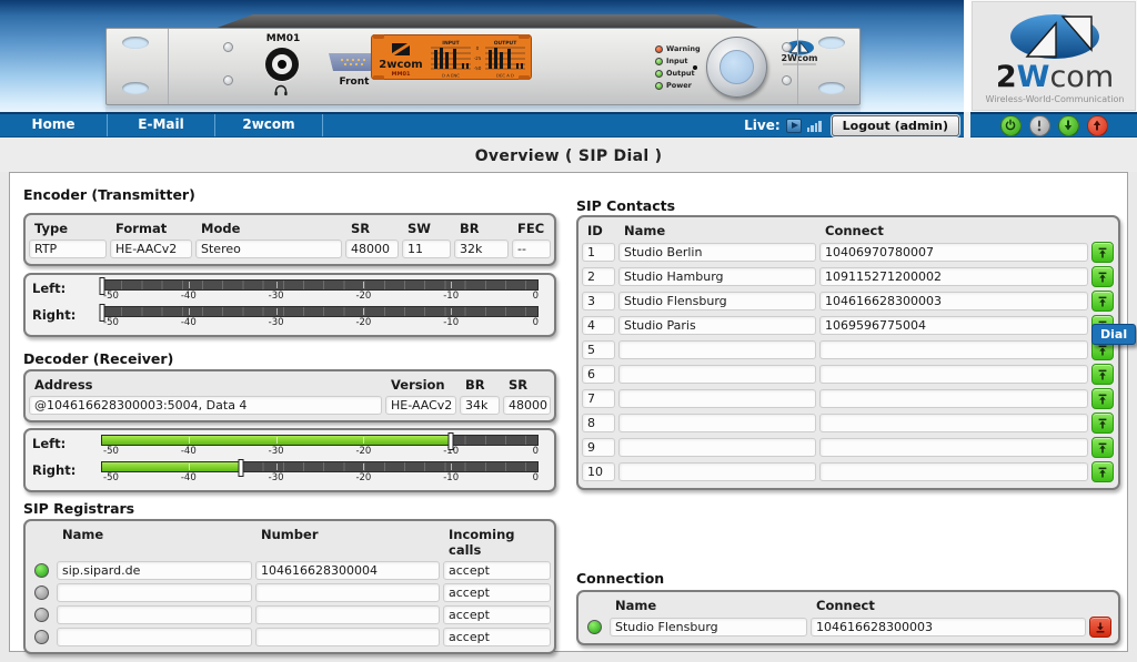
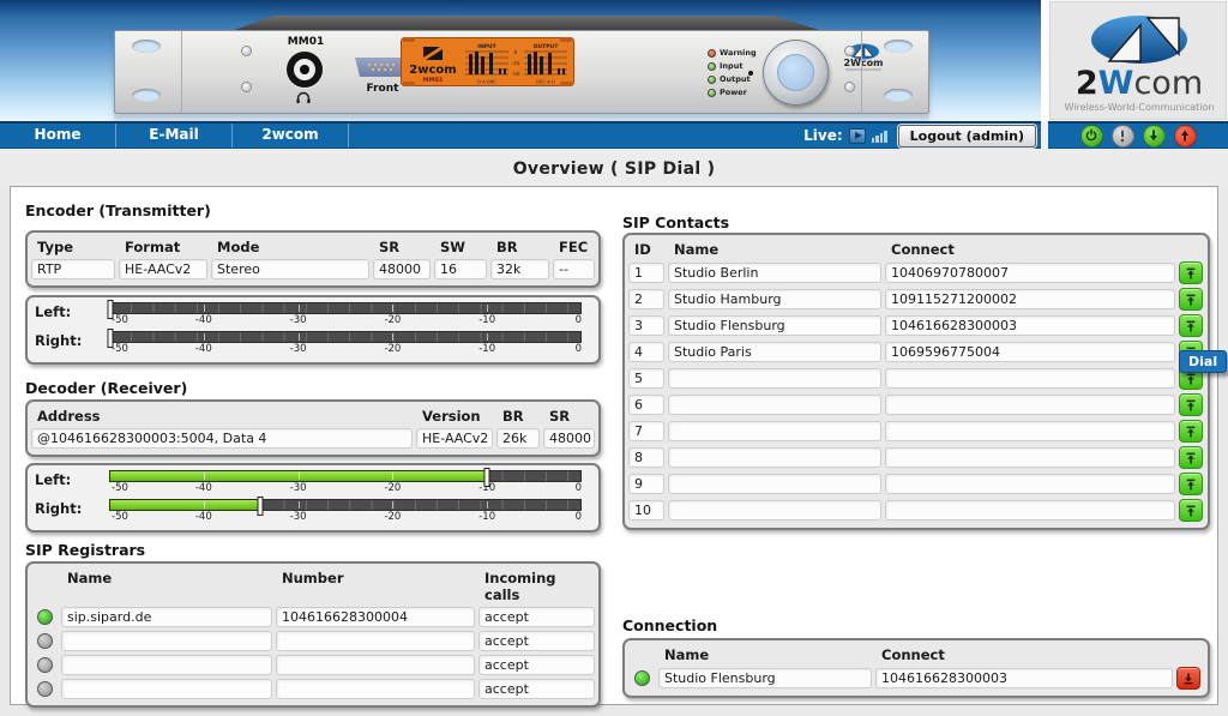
  MM01
  Front
  2wcom
  Warning
  Input
  Output
  Power
  2Wcom
  2Wcom
  Wireless-World-Communication
  Home
  E-Mail
  2wcom
  Live:
  Logout (admin)
  Overview ( SIP Dial )
  Encoder (Transmitter)
  Type
  Format
  Mode
  SR
  SW
  BR
  FEC
  RTP
  HE-AACv2
  Stereo
  48000
- 11
+ 16
  32k
  --
  Left:
  -50
  -40
  -30
  -20
  -10
  0
  Right:
  -50
  -40
  -30
  -20
  -10
  0
  Decoder (Receiver)
  Address
  Version
  BR
  SR
  @104616628300003:5004, Data 4
  HE-AACv2
- 34k
+ 26k
  48000
  Left:
  -50
  -40
  -30
  -20
  -10
  0
  Right:
  -50
  -40
  -30
  -20
  -10
  0
  SIP Registrars
  Name
  Number
  Incoming calls
  sip.sipard.de
  104616628300004
  accept
  accept
  accept
  accept
  SIP Contacts
  ID
  Name
  Connect
  1
  Studio Berlin
  10406970780007
  2
  Studio Hamburg
  109115271200002
  3
  Studio Flensburg
  104616628300003
  4
  Studio Paris
  1069596775004
  5
  6
  7
  8
  9
  10
  Dial
  Connection
  Name
  Connect
  Studio Flensburg
  104616628300003
